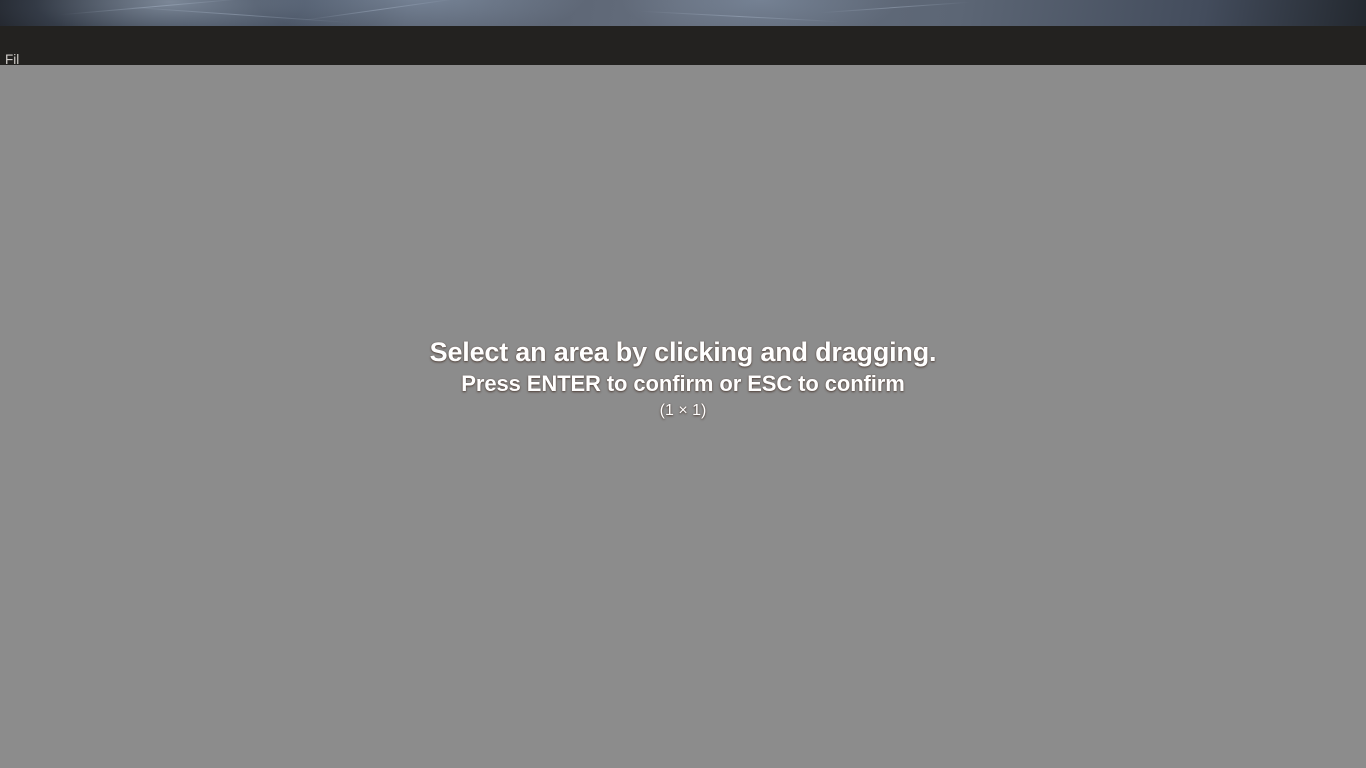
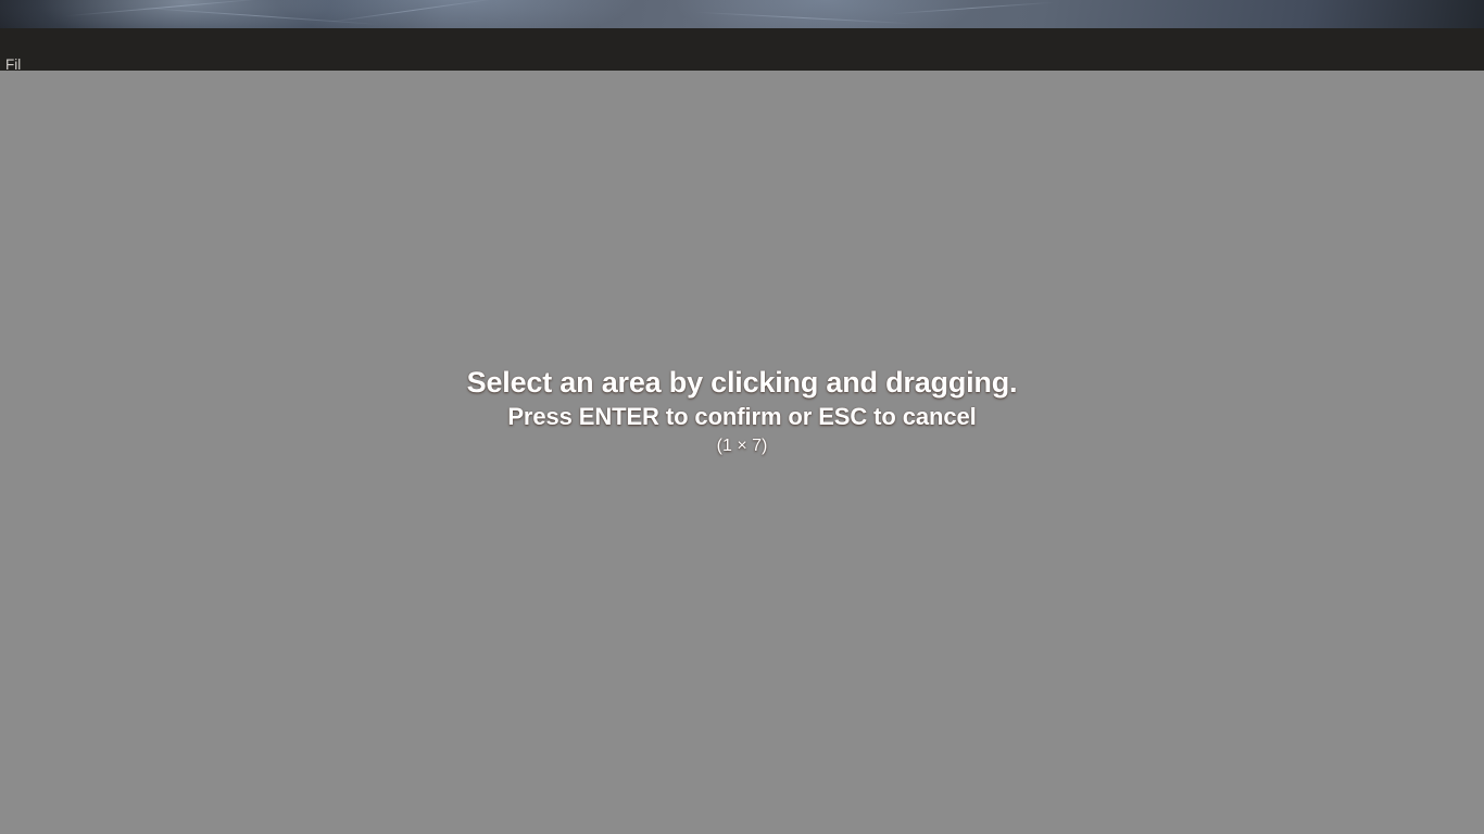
  Fil
  Select an area by clicking and dragging.
- Press ENTER to confirm or ESC to confirm
+ Press ENTER to confirm or ESC to cancel
- (1 × 1)
+ (1 × 7)
